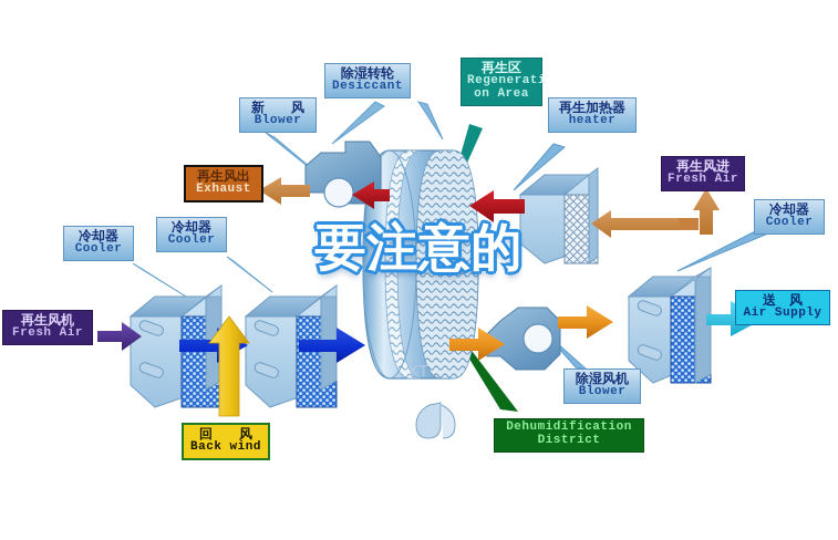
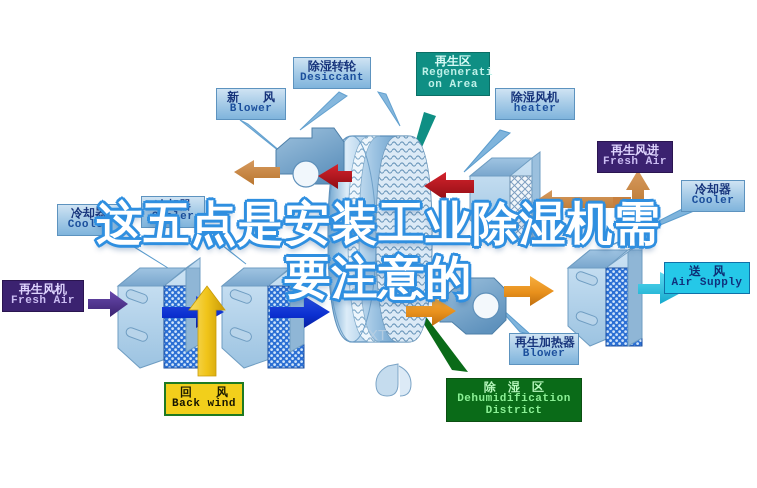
  XT
  除湿转轮
  Desiccant
  新 风
  Blower
  再生区
  Regenerati
  on Area
- 再生加热器
+ 除湿风机
  heater
  再生风进
  Fresh Air
  冷却器
  Cooler
- 再生风出
- Exhaust
  冷却器
  Cooler
  冷却器
  Cooler
  再生风机
  Fresh Air
  回 风
  Back wind
- 除湿风机
+ 再生加热器
  Blower
+ 除 湿 区
  Dehumidification
  District
  送 风
  Air Supply
+ 这五点是安装工业除湿机需
  要注意的
